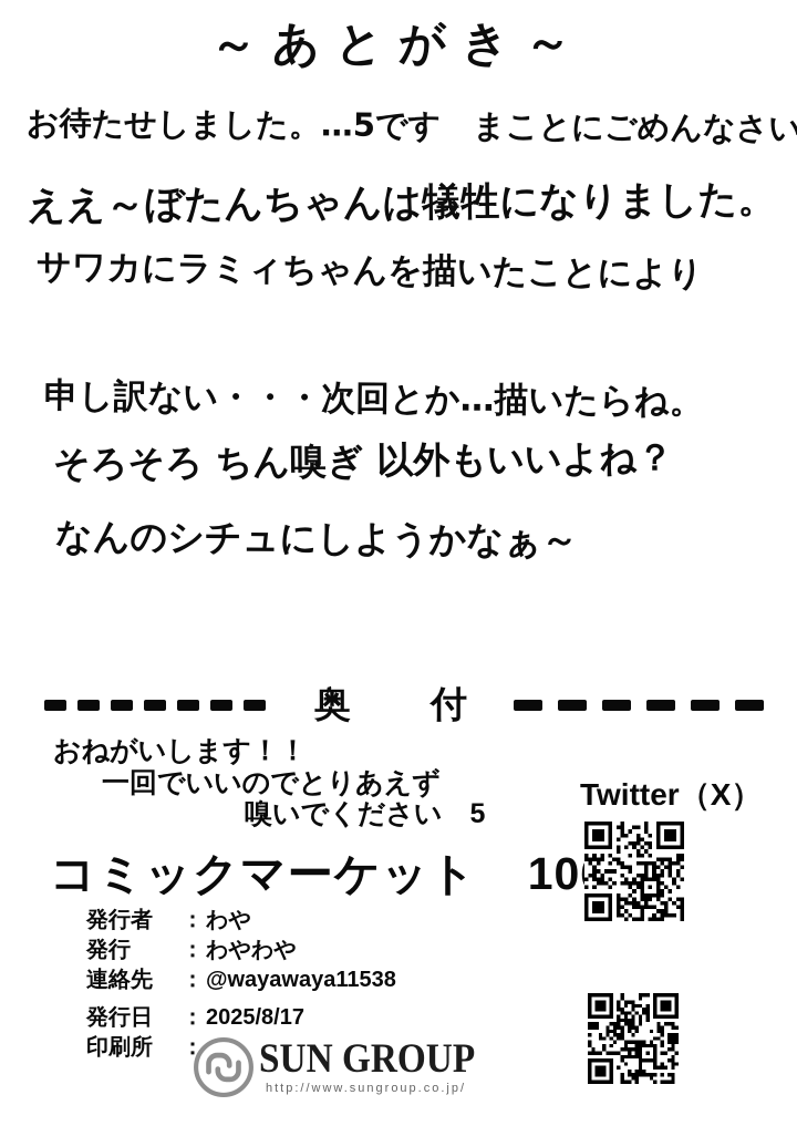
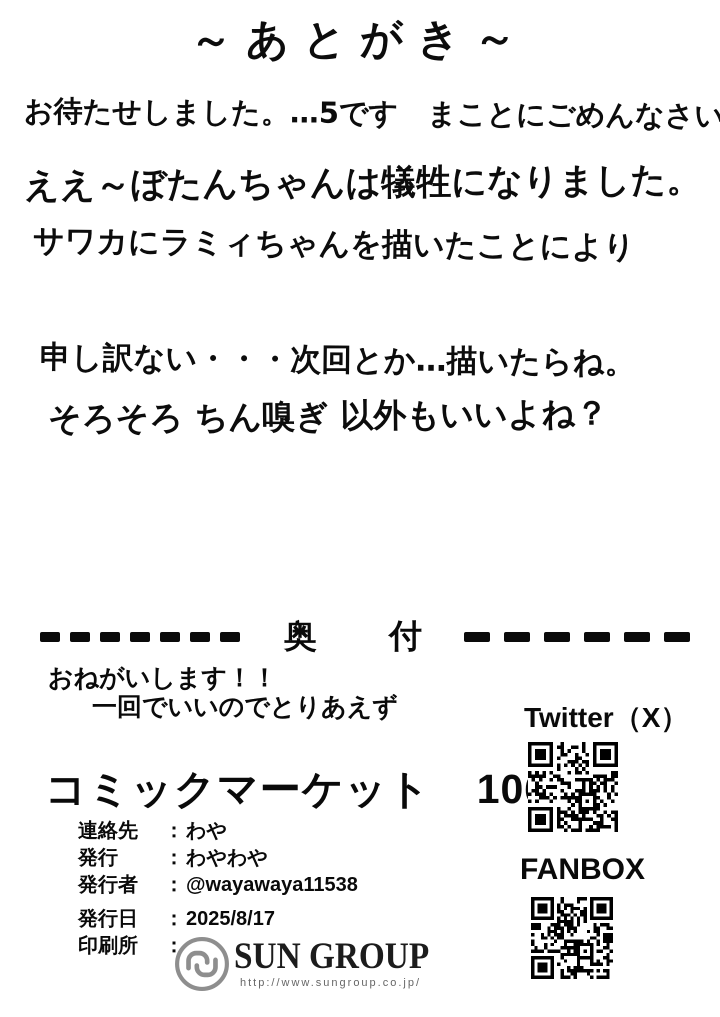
  ～あとがき～
  お待たせしました。…5です まことにごめんなさい
  ええ～ぼたんちゃんは犠牲になりました。
  サワカにラミィちゃんを描いたことにより
  申し訳ない・・・次回とか…描いたらね。
  そろそろ ちん嗅ぎ 以外もいいよね？
- なんのシチュにしようかなぁ～
  奥 付
  おねがいします！！
  一回でいいのでとりあえず
- 嗅いでください 5
  コミックマーケット 10
- 発行者
+ 連絡先
  ：
  わや
  発行
  ：
  わやわや
- 連絡先
+ 発行者
  ：
  @wayawaya11538
  発行日
  ：
  2025/8/17
  印刷所
  ：
  SUN GROUP
  http://www.sungroup.co.jp/
  Twitter（X）
+ FANBOX
